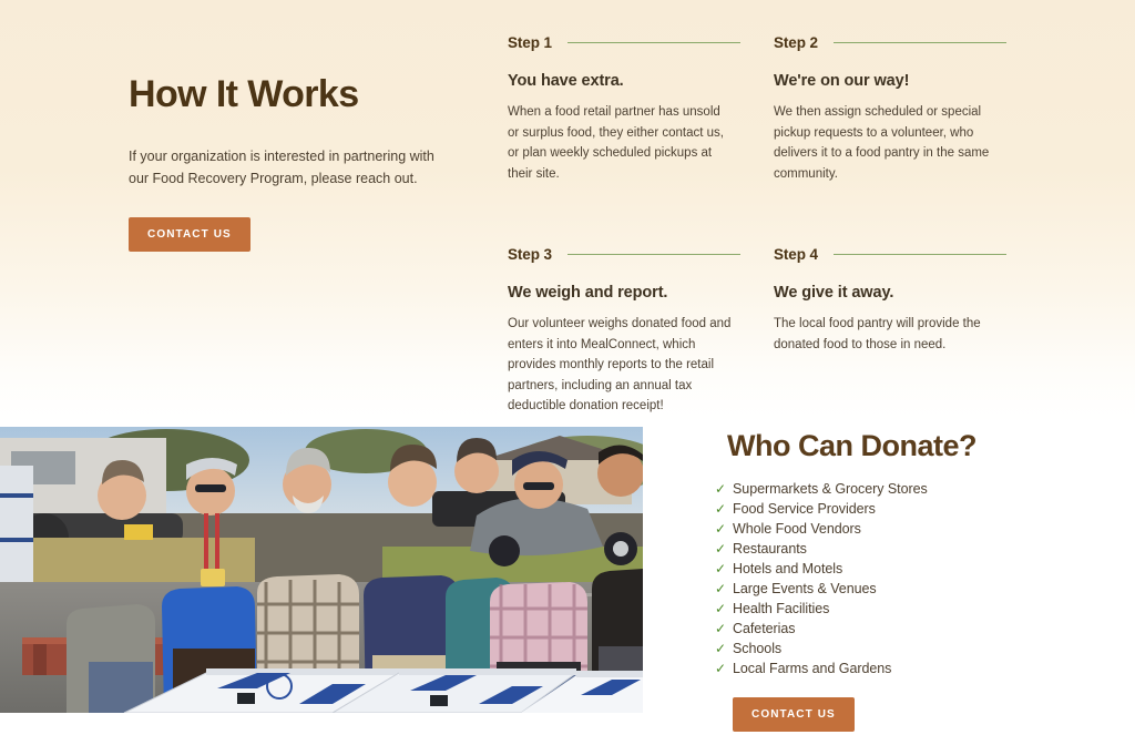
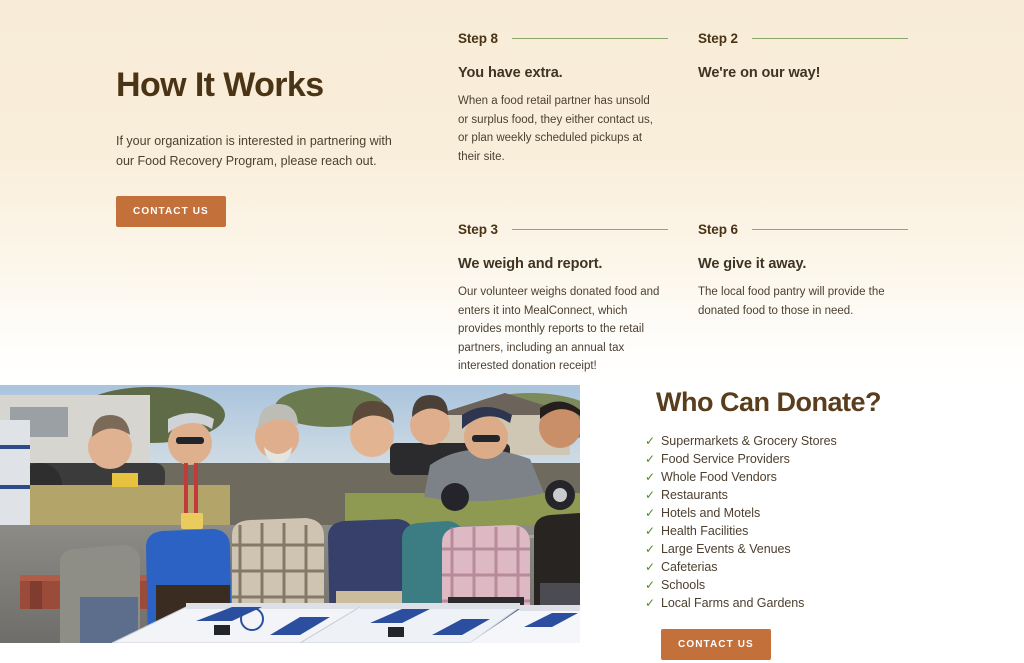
  How It Works
  If your organization is interested in partnering with our Food Recovery Program, please reach out.
  CONTACT US
- Step 1
+ Step 8
  You have extra.
  When a food retail partner has unsold or surplus food, they either contact us, or plan weekly scheduled pickups at their site.
  Step 2
  We're on our way!
- We then assign scheduled or special pickup requests to a volunteer, who delivers it to a food pantry in the same community.
  Step 3
  We weigh and report.
- Our volunteer weighs donated food and enters it into MealConnect, which provides monthly reports to the retail partners, including an annual tax deductible donation receipt!
+ Our volunteer weighs donated food and enters it into MealConnect, which provides monthly reports to the retail partners, including an annual tax interested donation receipt!
- Step 4
+ Step 6
  We give it away.
  The local food pantry will provide the donated food to those in need.
  Who Can Donate?
  ✓
  Supermarkets & Grocery Stores
  ✓
  Food Service Providers
  ✓
  Whole Food Vendors
  ✓
  Restaurants
  ✓
  Hotels and Motels
  ✓
- Large Events & Venues
+ Health Facilities
  ✓
- Health Facilities
+ Large Events & Venues
  ✓
  Cafeterias
  ✓
  Schools
  ✓
  Local Farms and Gardens
  CONTACT US
